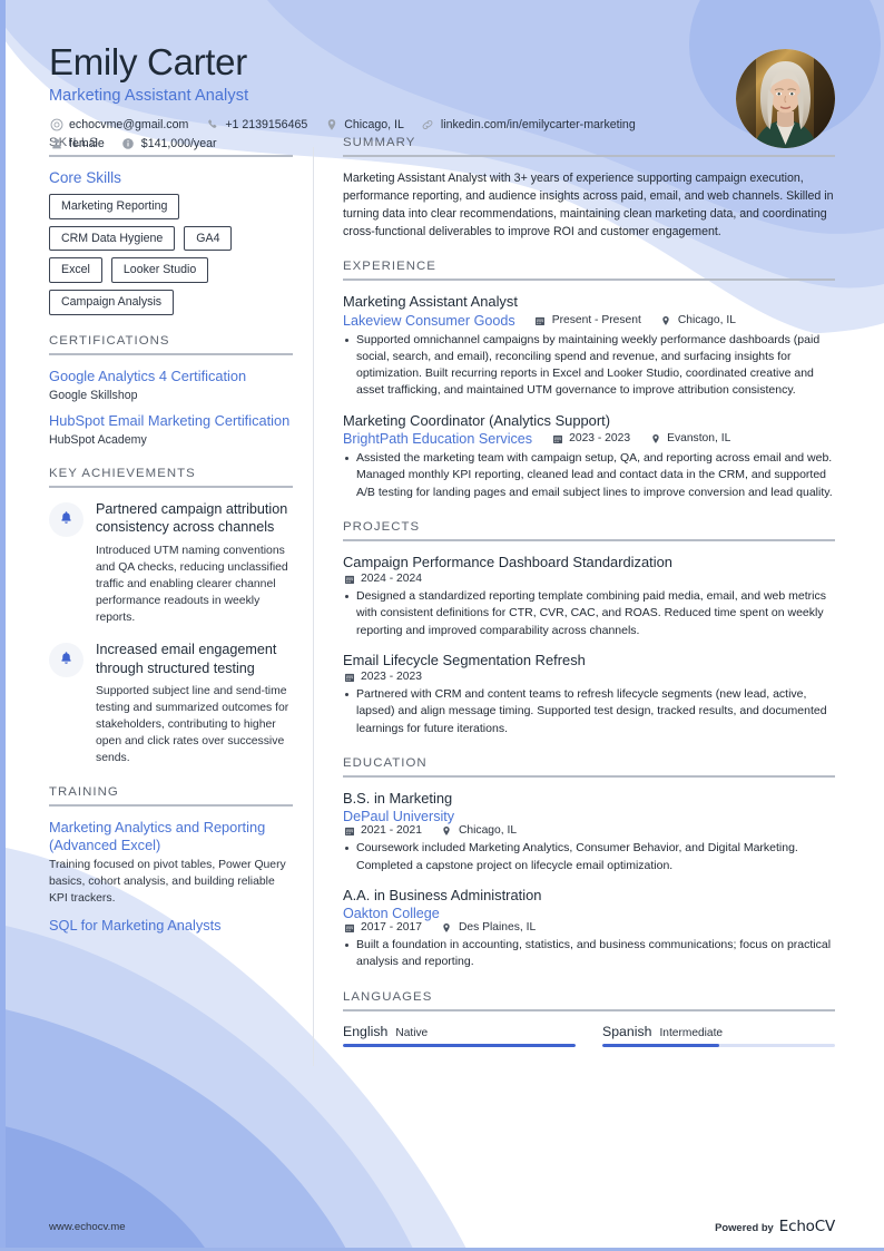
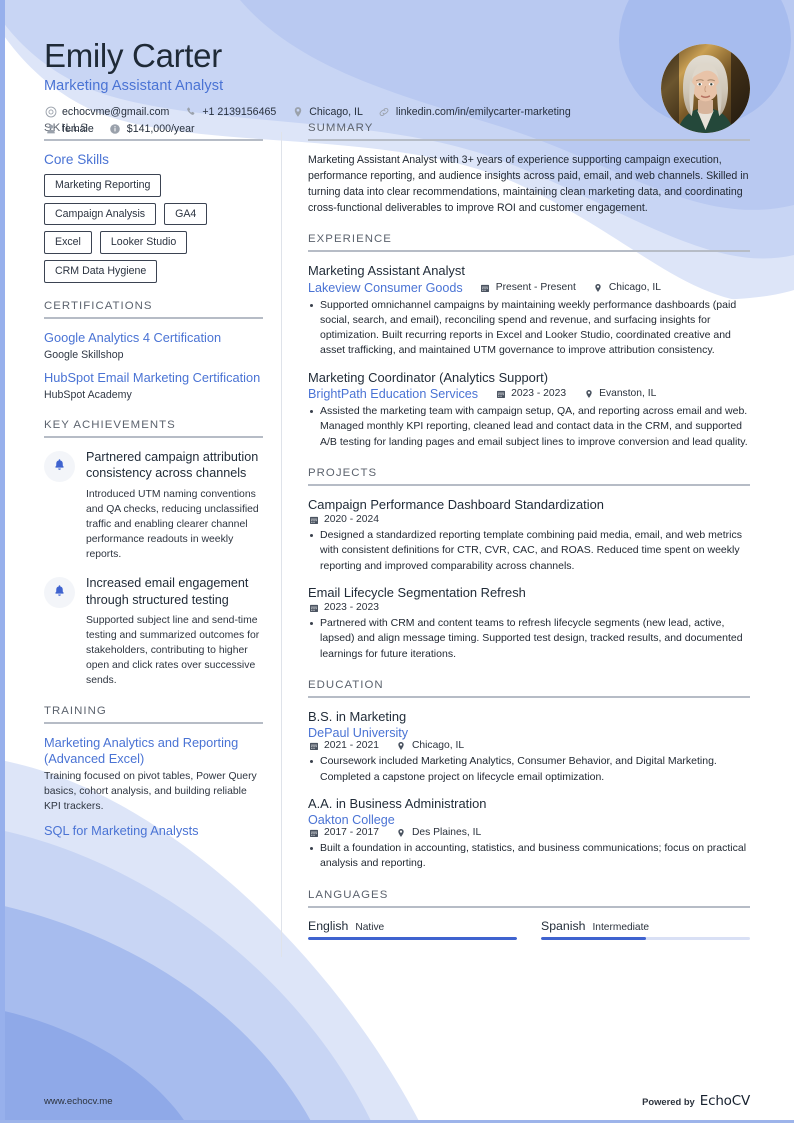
  Emily Carter
  Marketing Assistant Analyst
  echocvme@gmail.com
  +1 2139156465
  Chicago, IL
  linkedin.com/in/emilycarter-marketing
  female
  $141,000/year
  SKILLS
  Core Skills
  Marketing Reporting
- CRM Data Hygiene
+ Campaign Analysis
  GA4
  Excel
  Looker Studio
- Campaign Analysis
+ CRM Data Hygiene
  CERTIFICATIONS
  Google Analytics 4 Certification
  Google Skillshop
  HubSpot Email Marketing Certification
  HubSpot Academy
  KEY ACHIEVEMENTS
  Partnered campaign attribution consistency across channels
  Introduced UTM naming conventions and QA checks, reducing unclassified traffic and enabling clearer channel performance readouts in weekly reports.
  Increased email engagement through structured testing
  Supported subject line and send-time testing and summarized outcomes for stakeholders, contributing to higher open and click rates over successive sends.
  TRAINING
  Marketing Analytics and Reporting (Advanced Excel)
  Training focused on pivot tables, Power Query basics, cohort analysis, and building reliable KPI trackers.
  SQL for Marketing Analysts
  SUMMARY
  Marketing Assistant Analyst with 3+ years of experience supporting campaign execution, performance reporting, and audience insights across paid, email, and web channels. Skilled in turning data into clear recommendations, maintaining clean marketing data, and coordinating cross-functional deliverables to improve ROI and customer engagement.
  EXPERIENCE
  Marketing Assistant Analyst
  Lakeview Consumer Goods
  Present - Present
  Chicago, IL
  Supported omnichannel campaigns by maintaining weekly performance dashboards (paid social, search, and email), reconciling spend and revenue, and surfacing insights for optimization. Built recurring reports in Excel and Looker Studio, coordinated creative and asset trafficking, and maintained UTM governance to improve attribution consistency.
  Marketing Coordinator (Analytics Support)
  BrightPath Education Services
  2023 - 2023
  Evanston, IL
  Assisted the marketing team with campaign setup, QA, and reporting across email and web. Managed monthly KPI reporting, cleaned lead and contact data in the CRM, and supported A/B testing for landing pages and email subject lines to improve conversion and lead quality.
  PROJECTS
  Campaign Performance Dashboard Standardization
- 2024 - 2024
+ 2020 - 2024
  Designed a standardized reporting template combining paid media, email, and web metrics with consistent definitions for CTR, CVR, CAC, and ROAS. Reduced time spent on weekly reporting and improved comparability across channels.
  Email Lifecycle Segmentation Refresh
  2023 - 2023
  Partnered with CRM and content teams to refresh lifecycle segments (new lead, active, lapsed) and align message timing. Supported test design, tracked results, and documented learnings for future iterations.
  EDUCATION
  B.S. in Marketing
  DePaul University
  2021 - 2021
  Chicago, IL
  Coursework included Marketing Analytics, Consumer Behavior, and Digital Marketing. Completed a capstone project on lifecycle email optimization.
  A.A. in Business Administration
  Oakton College
  2017 - 2017
  Des Plaines, IL
  Built a foundation in accounting, statistics, and business communications; focus on practical analysis and reporting.
  LANGUAGES
  English
  Native
  Spanish
  Intermediate
  www.echocv.me
  Powered by
  EchoCV
